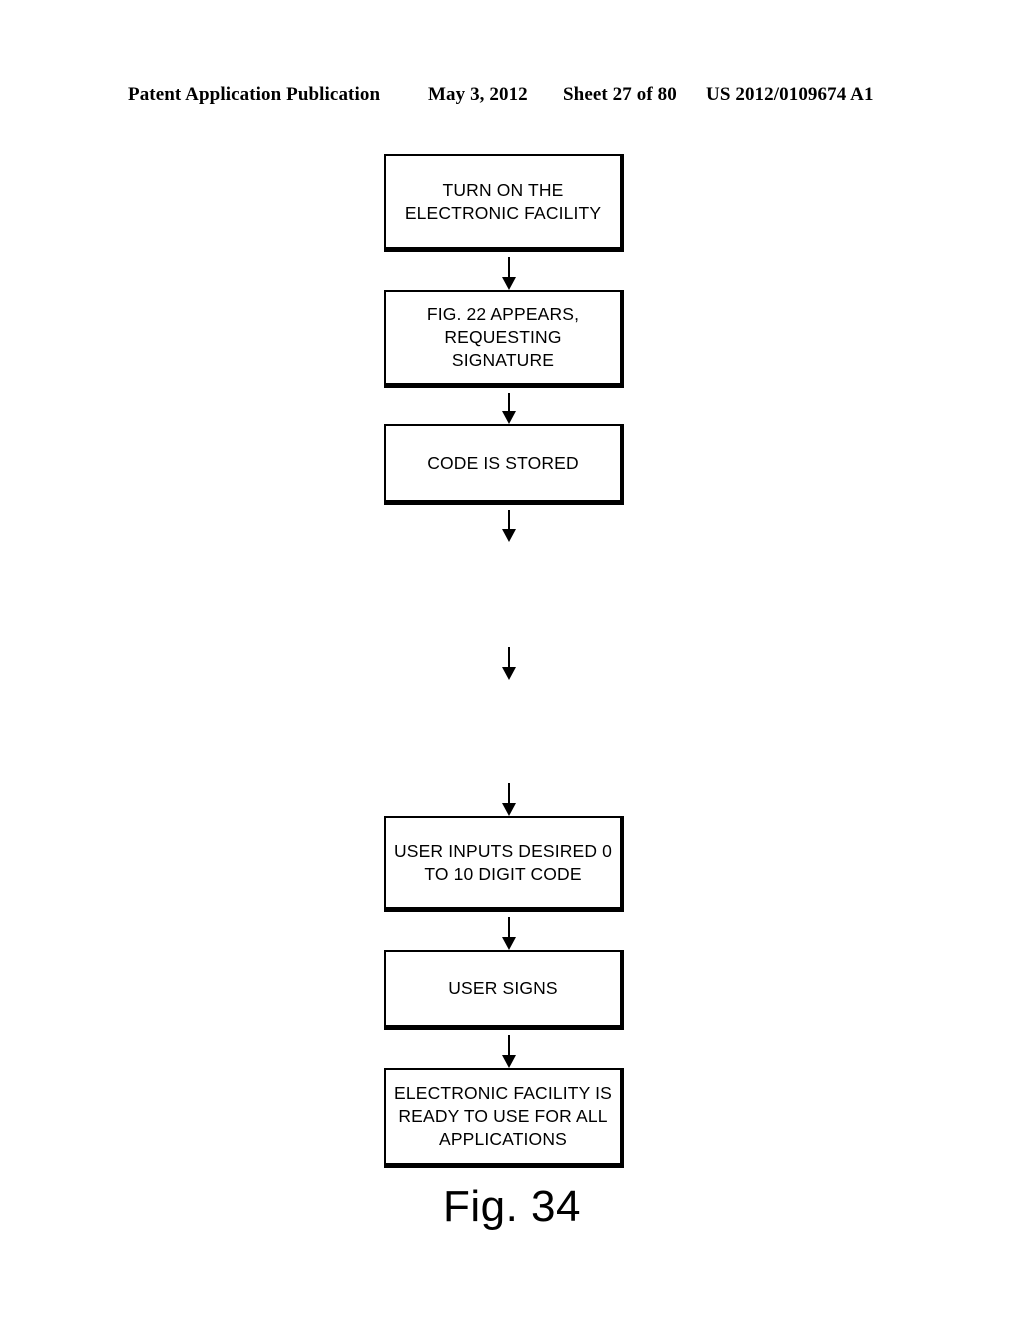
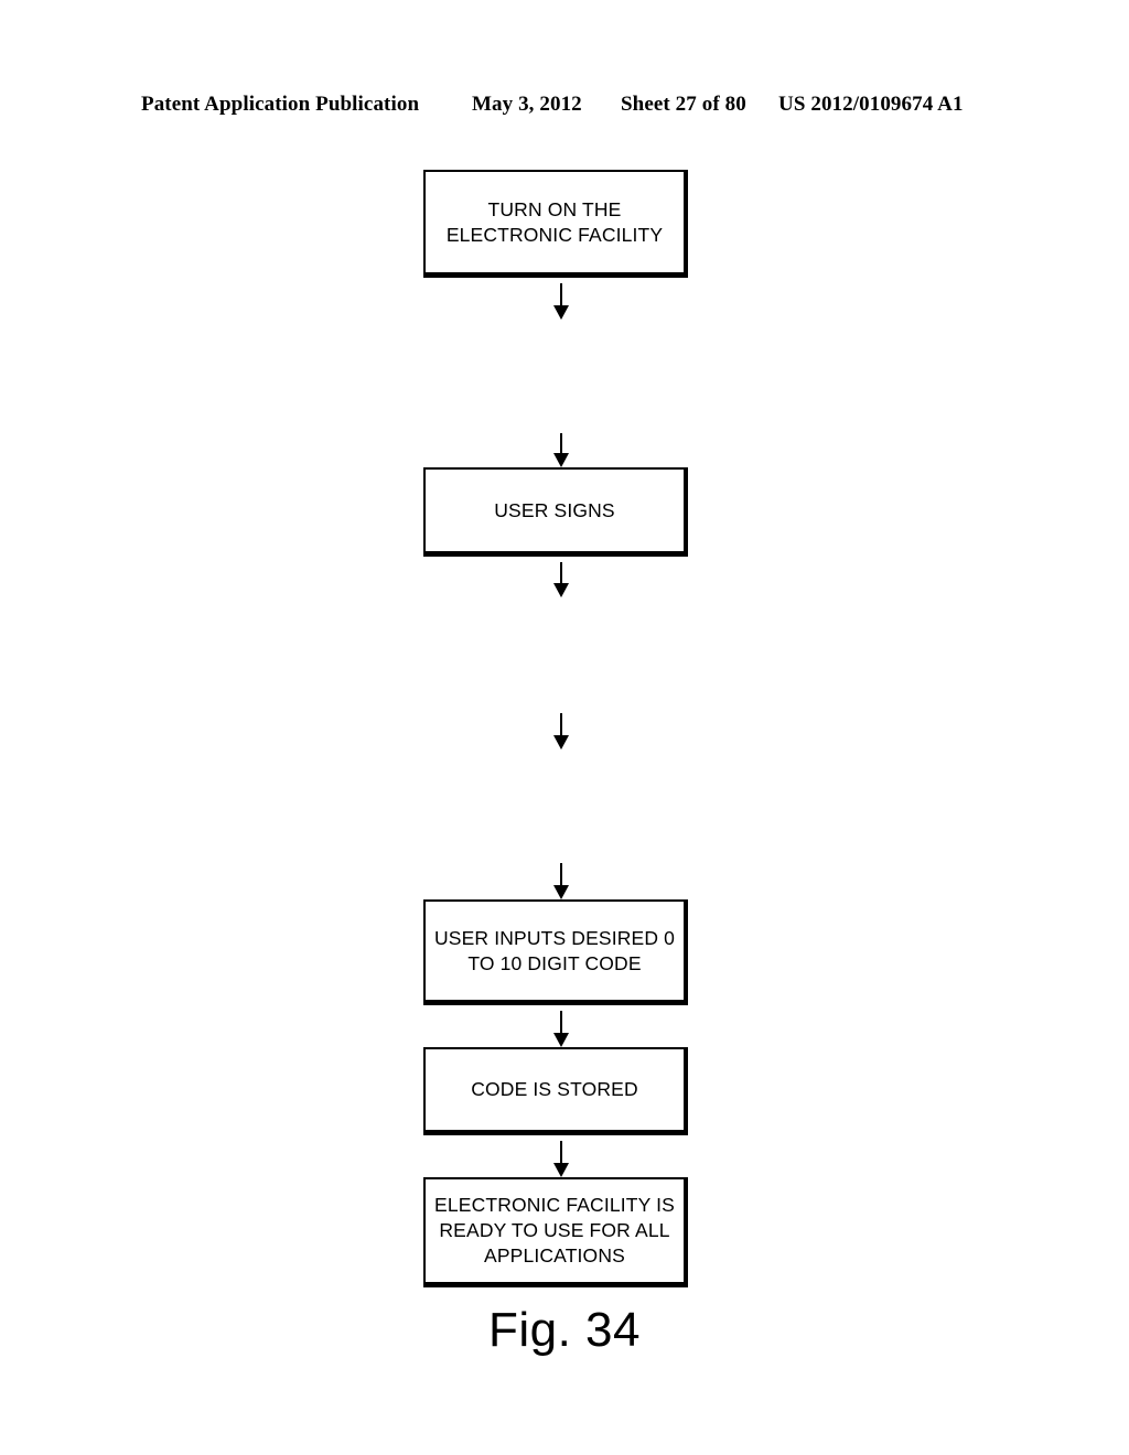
  Patent Application Publication
  May 3, 2012
  Sheet 27 of 80
  US 2012/0109674 A1
  TURN ON THE
  ELECTRONIC FACILITY
- FIG. 22 APPEARS,
- REQUESTING SIGNATURE
- CODE IS STORED
+ USER SIGNS
  USER INPUTS DESIRED 0
  TO 10 DIGIT CODE
- USER SIGNS
+ CODE IS STORED
  ELECTRONIC FACILITY IS
  READY TO USE FOR ALL
  APPLICATIONS
  Fig. 34
